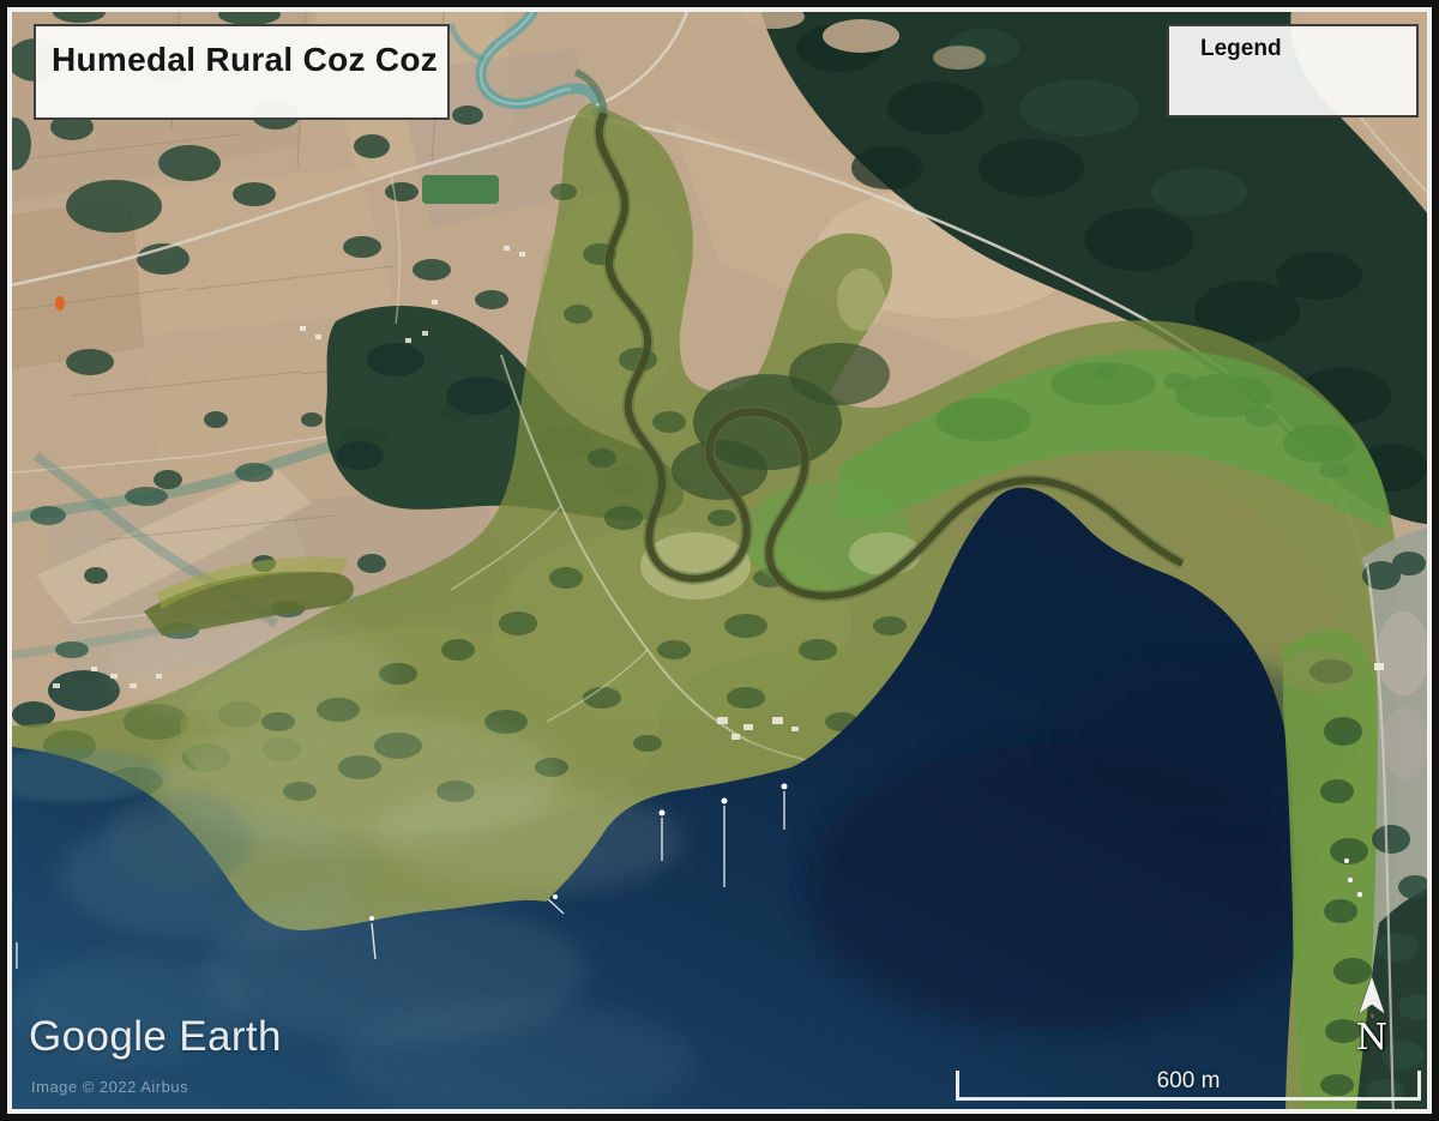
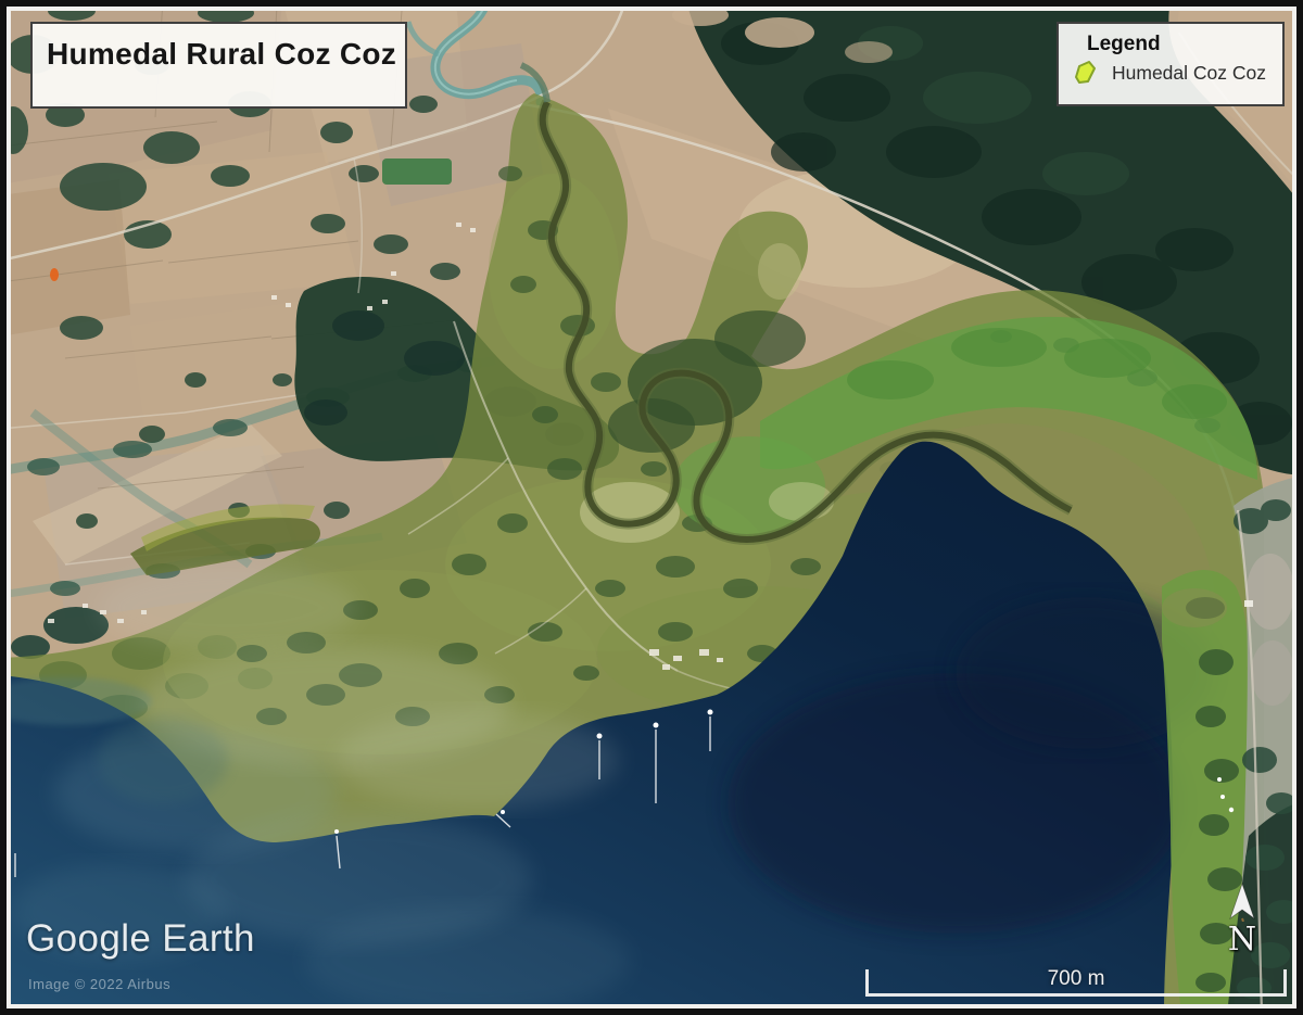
  Humedal Rural Coz Coz
  Legend
+ Humedal Coz Coz
  Google Earth
  Image © 2022 Airbus
- 600 m
+ 700 m
  N
